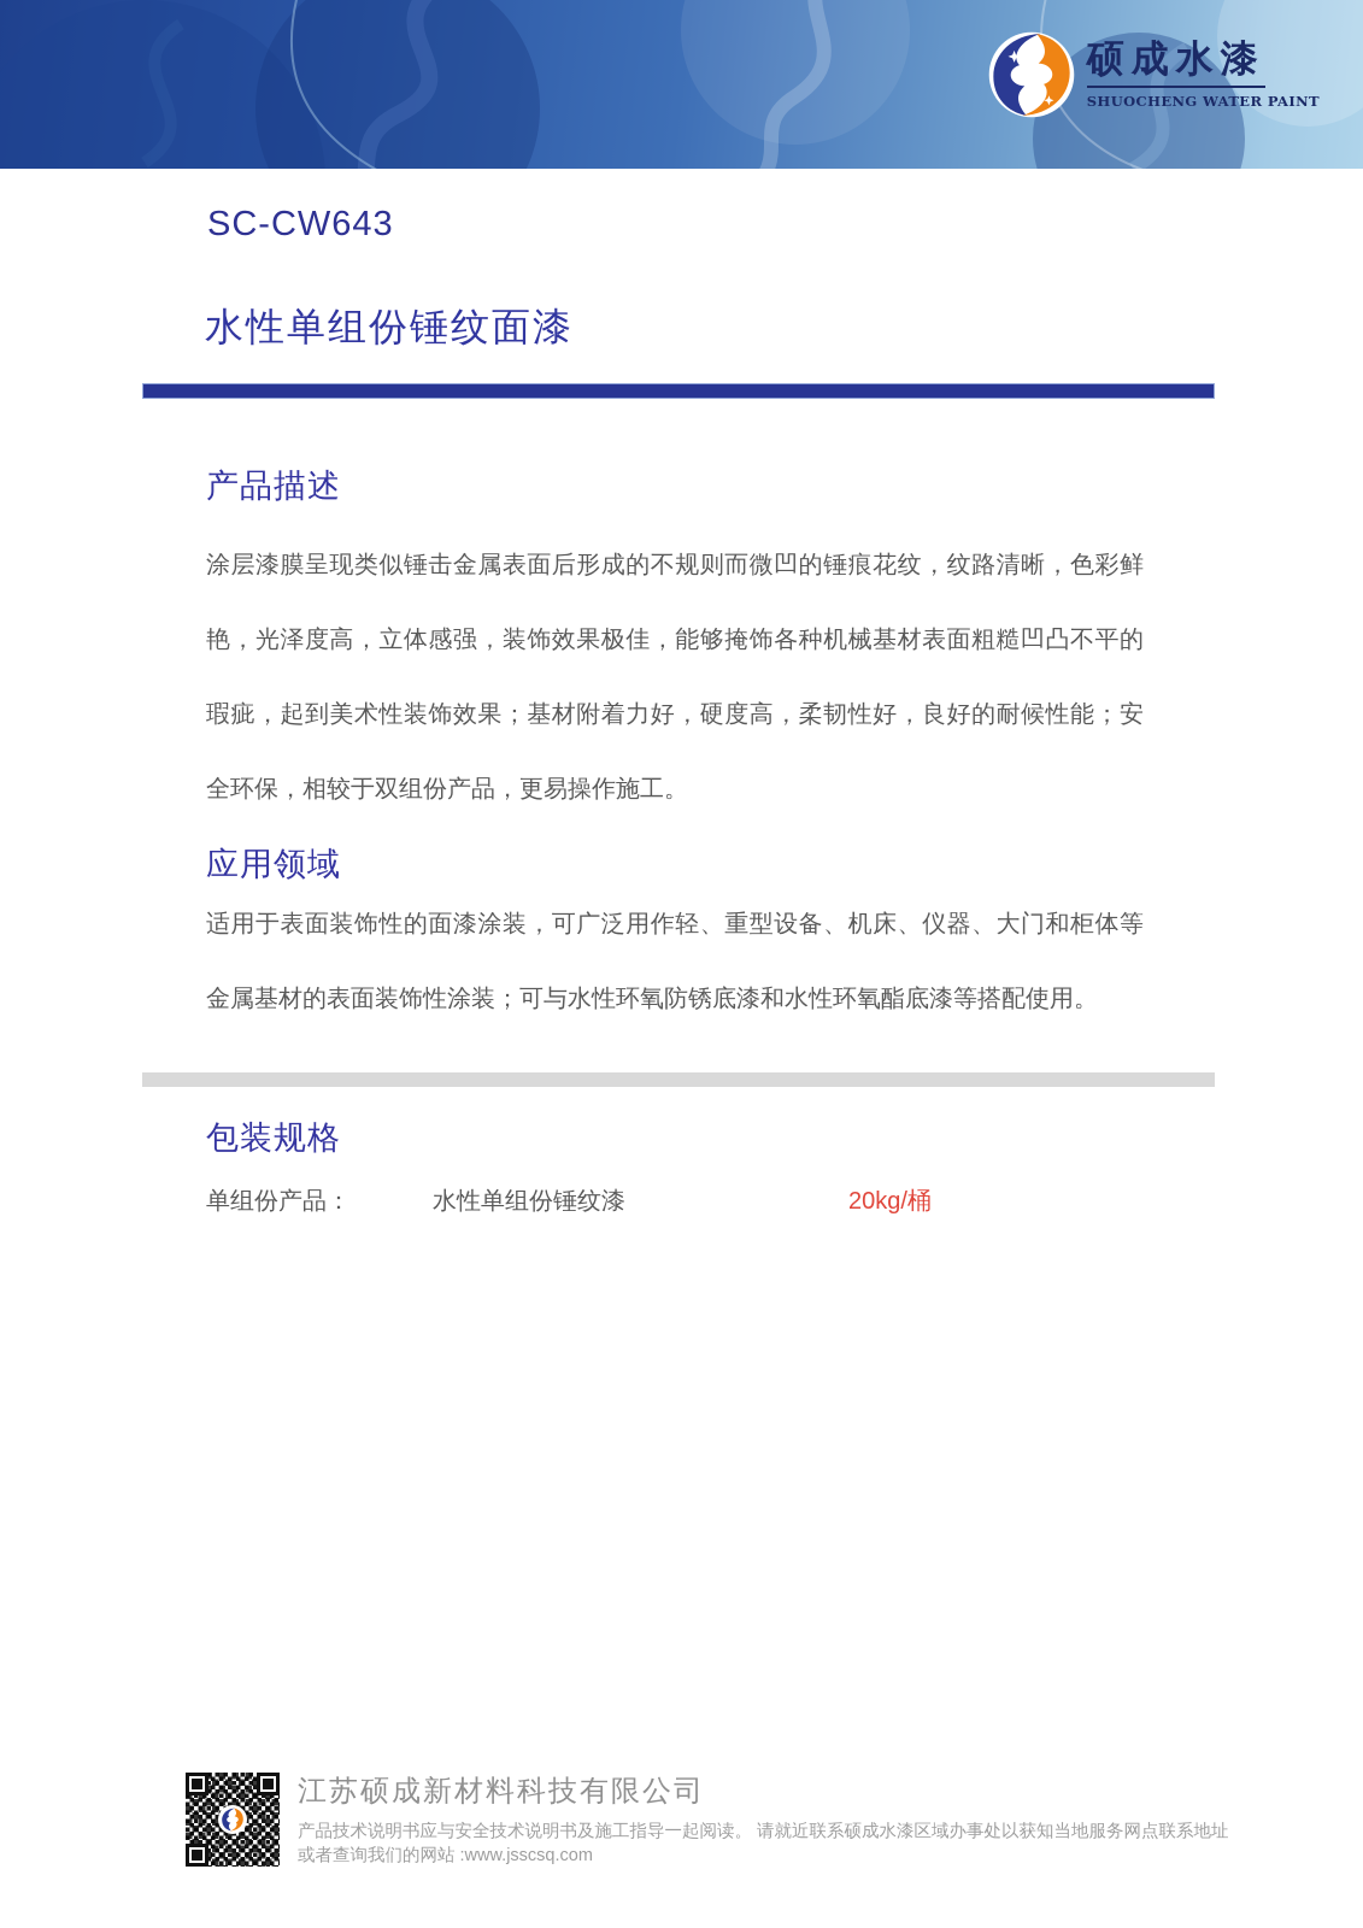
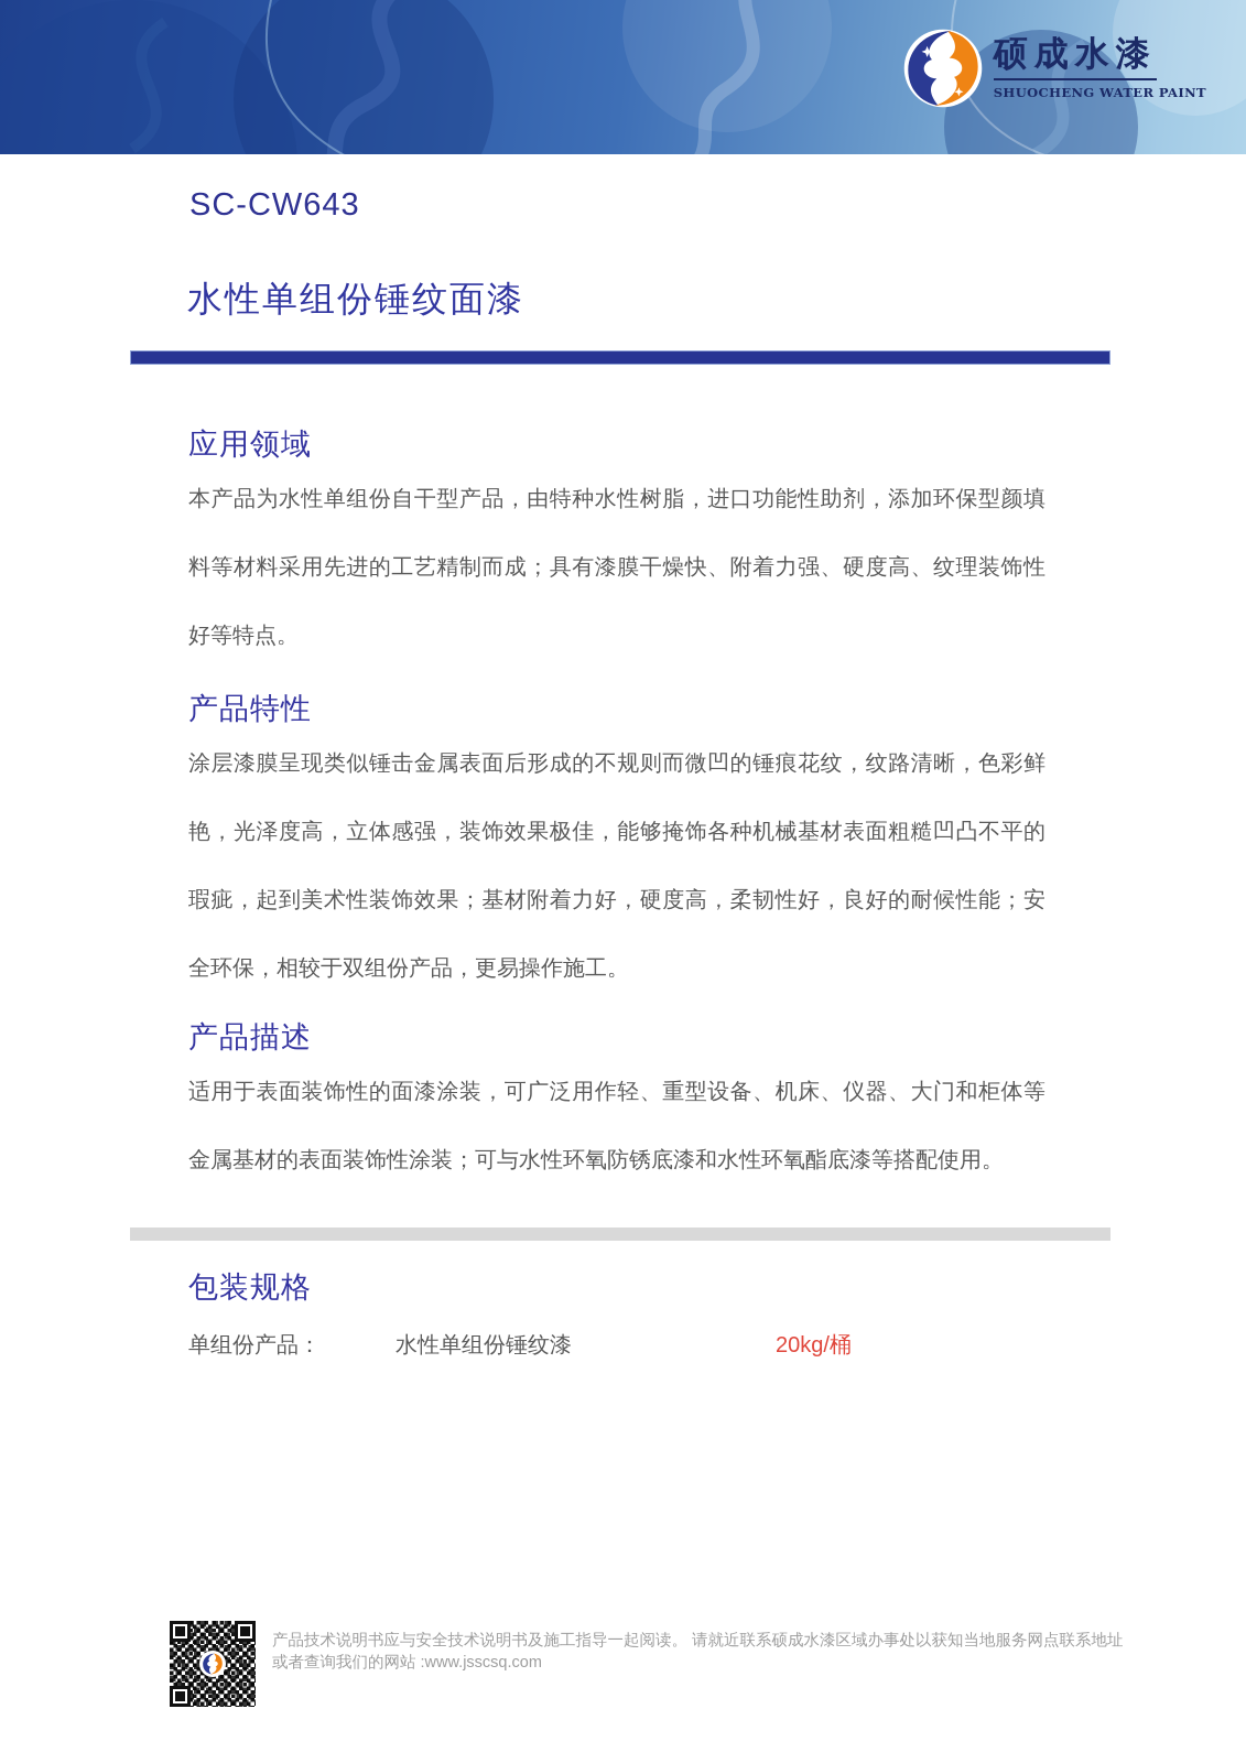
  硕成水漆
  SHUOCHENG WATER PAINT
  SC-CW643
  水性单组份锤纹面漆
- 产品描述
+ 应用领域
+ 本产品为水性单组份自干型产品，由特种水性树脂，进口功能性助剂，添加环保型颜填料等材料采用先进的工艺精制而成；具有漆膜干燥快、附着力强、硬度高、纹理装饰性好等特点。
+ 产品特性
  涂层漆膜呈现类似锤击金属表面后形成的不规则而微凹的锤痕花纹，纹路清晰，色彩鲜艳，光泽度高，立体感强，装饰效果极佳，能够掩饰各种机械基材表面粗糙凹凸不平的瑕疵，起到美术性装饰效果；基材附着力好，硬度高，柔韧性好，良好的耐候性能；安全环保，相较于双组份产品，更易操作施工。
- 应用领域
+ 产品描述
  适用于表面装饰性的面漆涂装，可广泛用作轻、重型设备、机床、仪器、大门和柜体等金属基材的表面装饰性涂装；可与水性环氧防锈底漆和水性环氧酯底漆等搭配使用。
  包装规格
  单组份产品：
  水性单组份锤纹漆
  20kg/桶
- 江苏硕成新材料科技有限公司
  产品技术说明书应与安全技术说明书及施工指导一起阅读。 请就近联系硕成水漆区域办事处以获知当地服务网点联系地址
  或者查询我们的网站 :www.jsscsq.com
